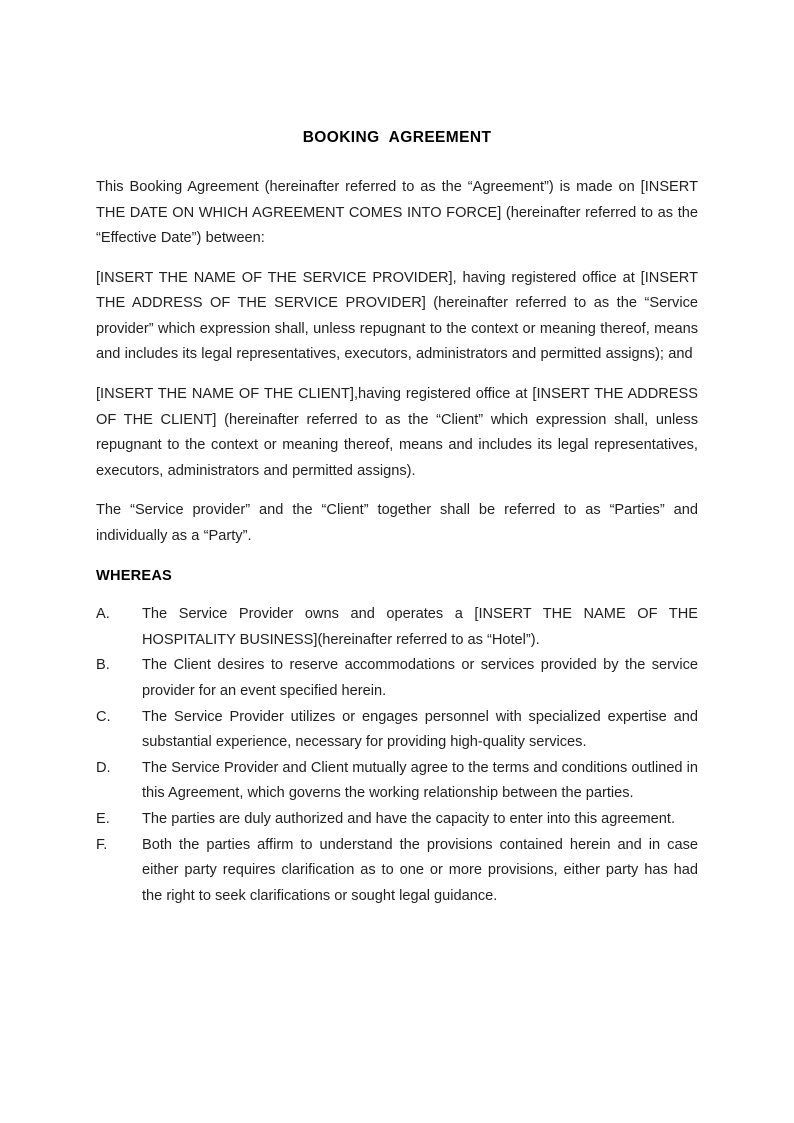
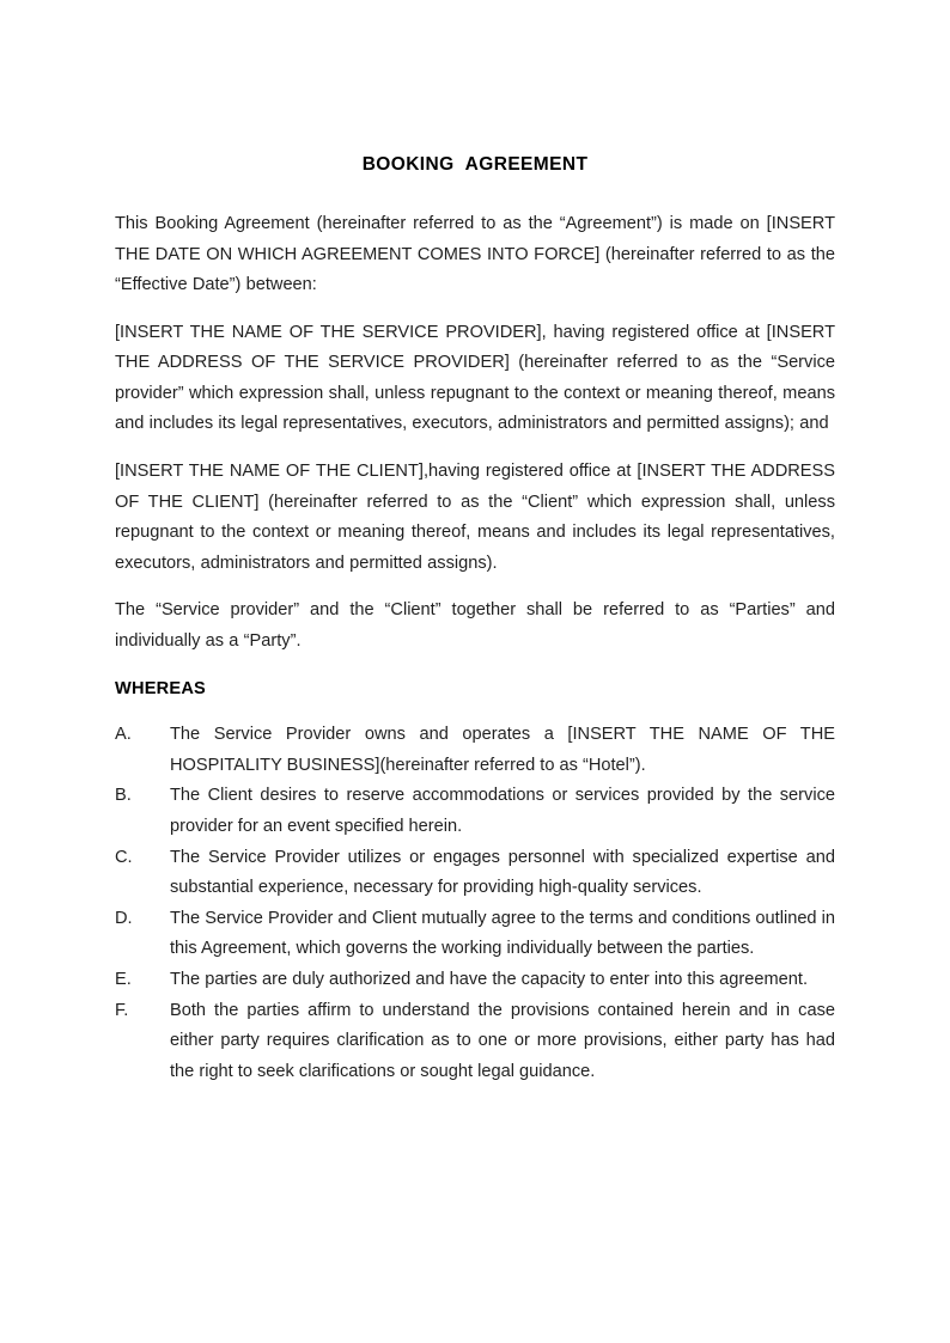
  BOOKING AGREEMENT
  This Booking Agreement (hereinafter referred to as the “Agreement”) is made on [INSERT THE DATE ON WHICH AGREEMENT COMES INTO FORCE] (hereinafter referred to as the “Effective Date”) between:
  [INSERT THE NAME OF THE SERVICE PROVIDER], having registered office at [INSERT THE ADDRESS OF THE SERVICE PROVIDER] (hereinafter referred to as the “Service provider” which expression shall, unless repugnant to the context or meaning thereof, means and includes its legal representatives, executors, administrators and permitted assigns); and
  [INSERT THE NAME OF THE CLIENT],having registered office at [INSERT THE ADDRESS OF THE CLIENT] (hereinafter referred to as the “Client” which expression shall, unless repugnant to the context or meaning thereof, means and includes its legal representatives, executors, administrators and permitted assigns).
  The “Service provider” and the “Client” together shall be referred to as “Parties” and individually as a “Party”.
  WHEREAS
  A.
  The Service Provider owns and operates a [INSERT THE NAME OF THE HOSPITALITY BUSINESS](hereinafter referred to as “Hotel”).
  B.
  The Client desires to reserve accommodations or services provided by the service provider for an event specified herein.
  C.
  The Service Provider utilizes or engages personnel with specialized expertise and substantial experience, necessary for providing high-quality services.
  D.
- The Service Provider and Client mutually agree to the terms and conditions outlined in this Agreement, which governs the working relationship between the parties.
+ The Service Provider and Client mutually agree to the terms and conditions outlined in this Agreement, which governs the working individually between the parties.
  E.
  The parties are duly authorized and have the capacity to enter into this agreement.
  F.
  Both the parties affirm to understand the provisions contained herein and in case either party requires clarification as to one or more provisions, either party has had the right to seek clarifications or sought legal guidance.
